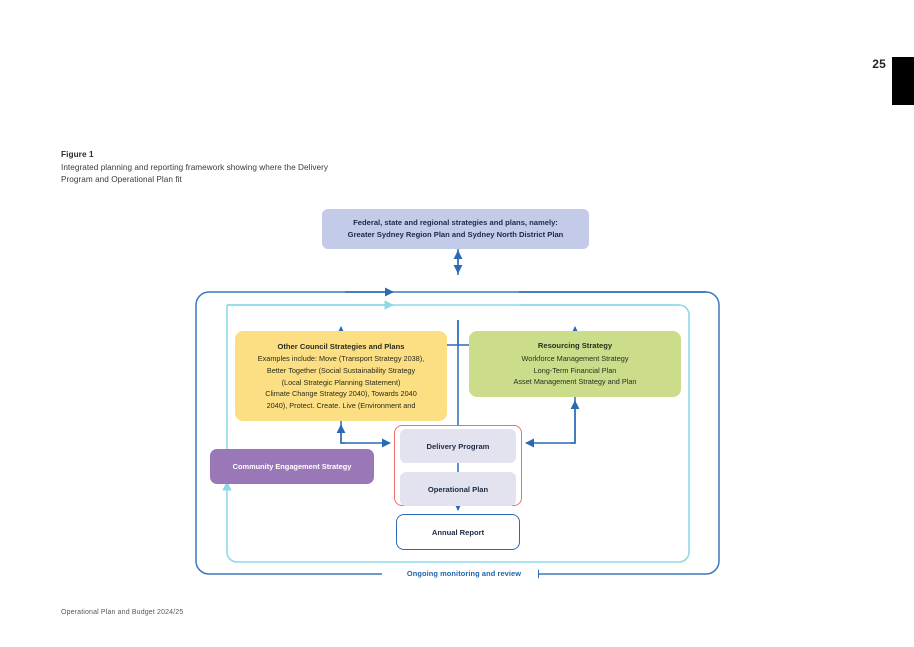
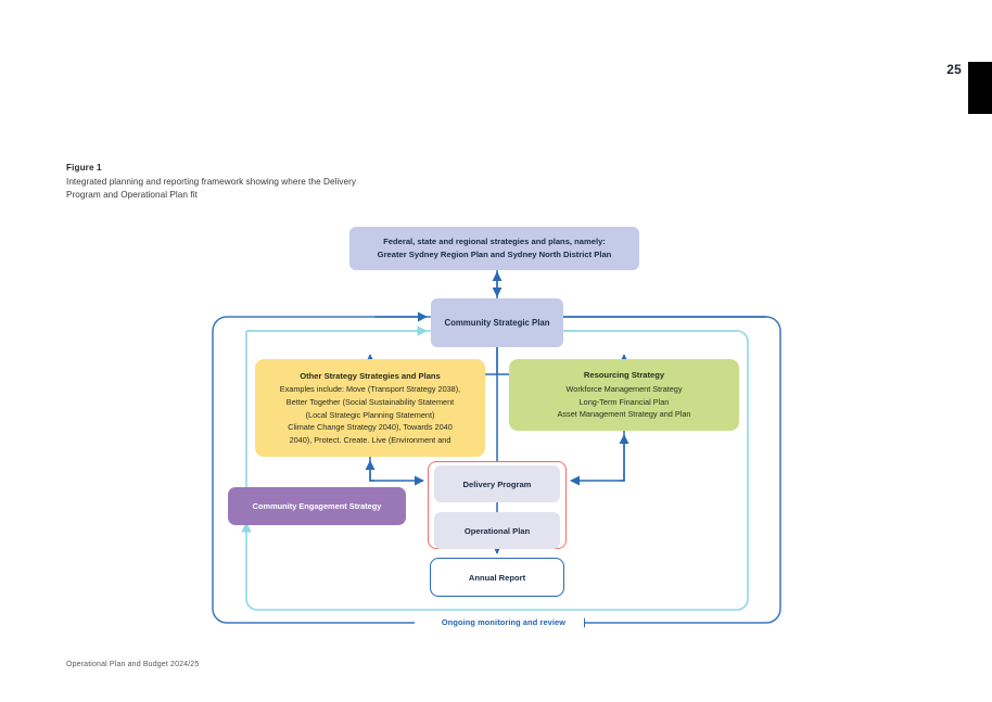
  25
  Figure 1
  Integrated planning and reporting framework showing where the Delivery Program and Operational Plan fit
  Federal, state and regional strategies and plans, namely:
  Greater Sydney Region Plan and Sydney North District Plan
+ Community Strategic Plan
- Other Council Strategies and Plans
+ Other Strategy Strategies and Plans
  Examples include: Move (Transport Strategy 2038),
- Better Together (Social Sustainability Strategy
+ Better Together (Social Sustainability Statement
  (Local Strategic Planning Statement)
  Climate Change Strategy 2040), Towards 2040
  2040), Protect. Create. Live (Environment and
  Resourcing Strategy
  Workforce Management Strategy
  Long-Term Financial Plan
  Asset Management Strategy and Plan
  Community Engagement Strategy
  Delivery Program
  Operational Plan
  Annual Report
  Ongoing monitoring and review
